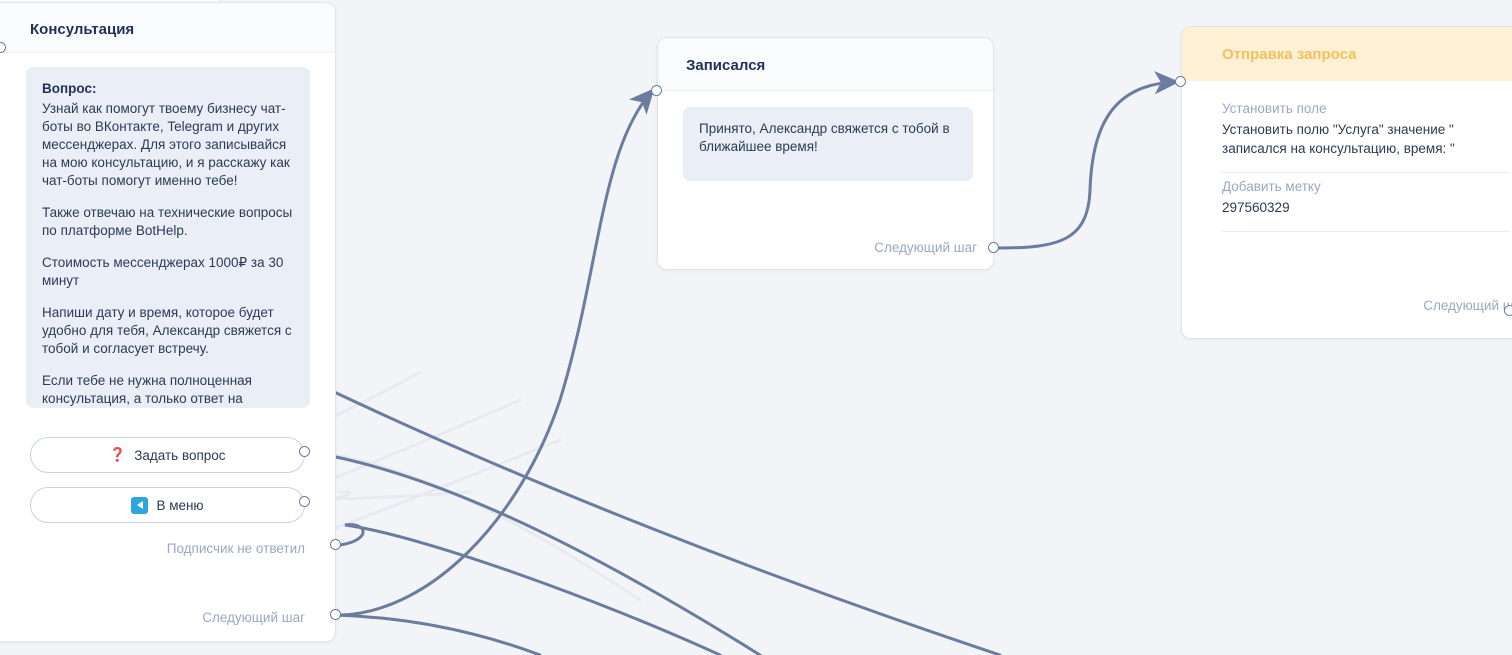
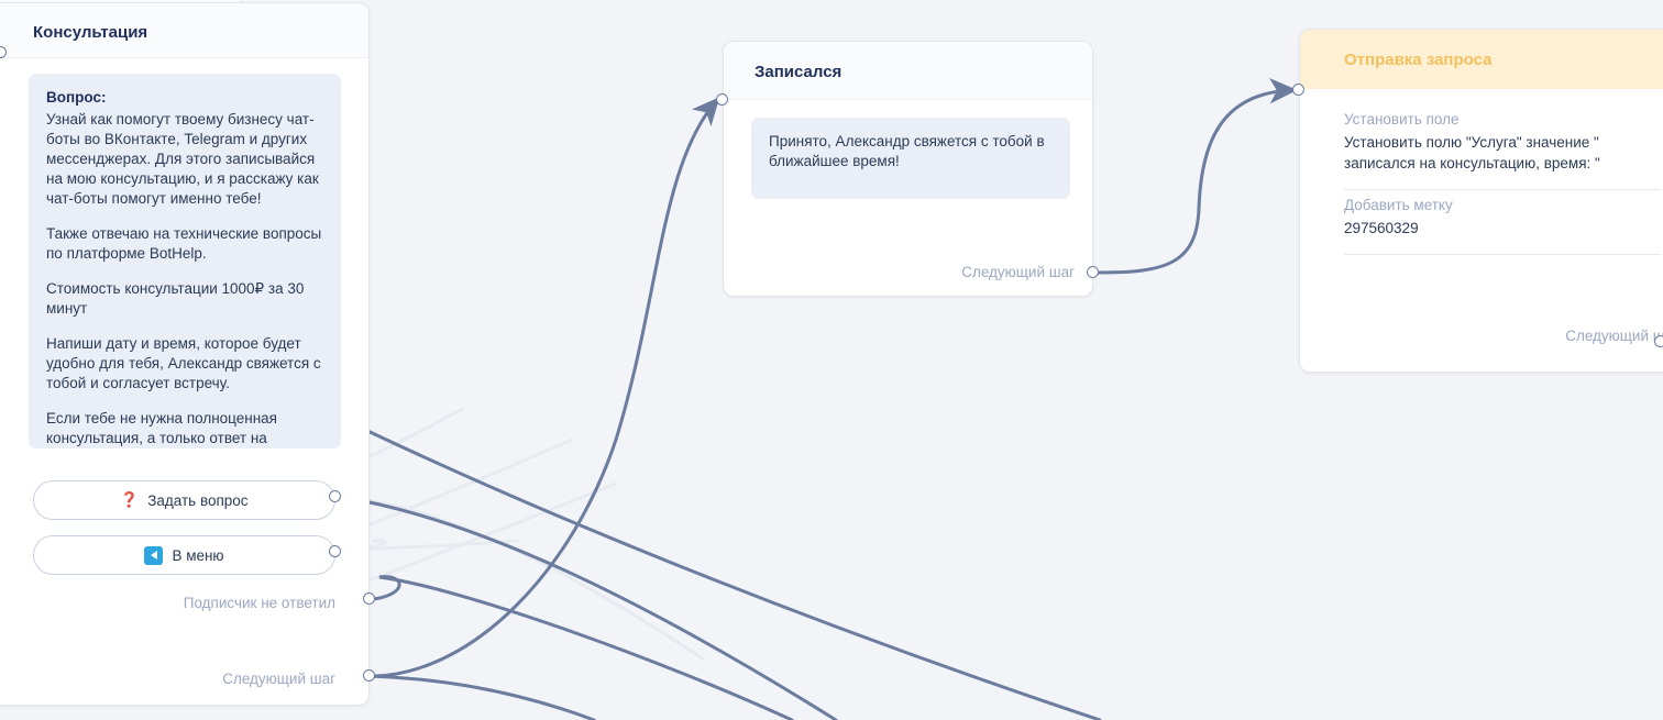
  Консультация
  Вопрос:
  Узнай как помогут твоему бизнесу чат-боты во ВКонтакте, Telegram и других мессенджерах. Для этого записывайся на мою консультацию, и я расскажу как чат-боты помогут именно тебе!
  Также отвечаю на технические вопросы по платформе BotHelp.
- Стоимость мессенджерах 1000₽ за 30 минут
+ Стоимость консультации 1000₽ за 30 минут
  Напиши дату и время, которое будет удобно для тебя, Александр свяжется с тобой и согласует встречу.
  ❓
  Задать вопрос
  В меню
  Подписчик не ответил
  Следующий шаг
  Записался
  Принято, Александр свяжется с тобой в ближайшее время!
  Следующий шаг
  Отправка запроса
  Установить поле
  Установить полю "Услуга" значение " записался на консультацию, время: "
  Добавить метку
  297560329
  Следующий
